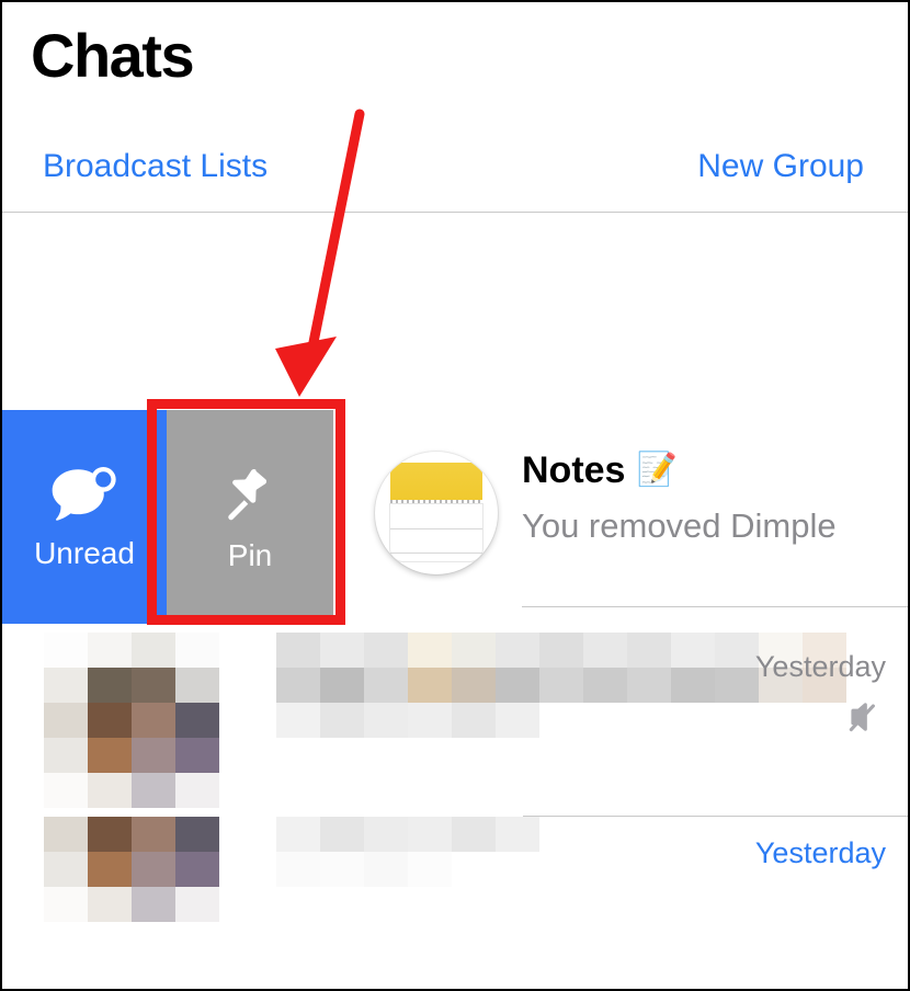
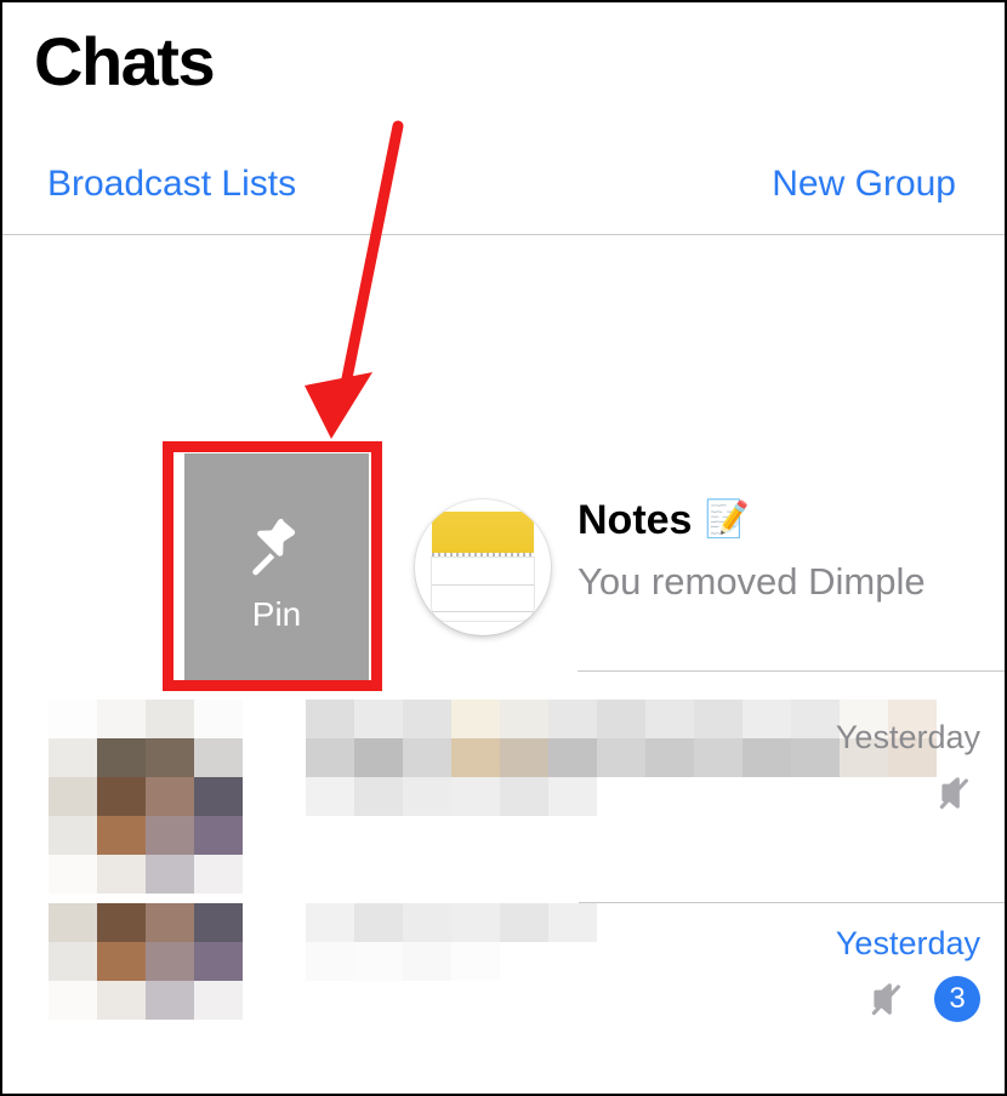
  Chats
  Broadcast Lists
  New Group
- Unread
  Pin
  Notes
  📝
  You removed Dimple
  Yesterday
  Yesterday
+ 3
